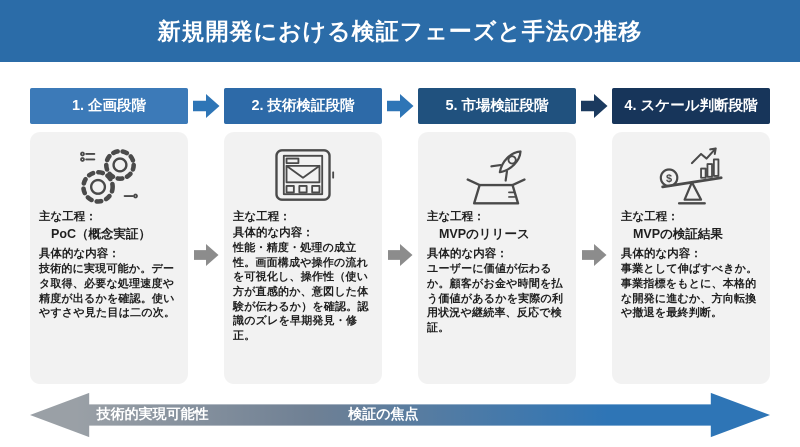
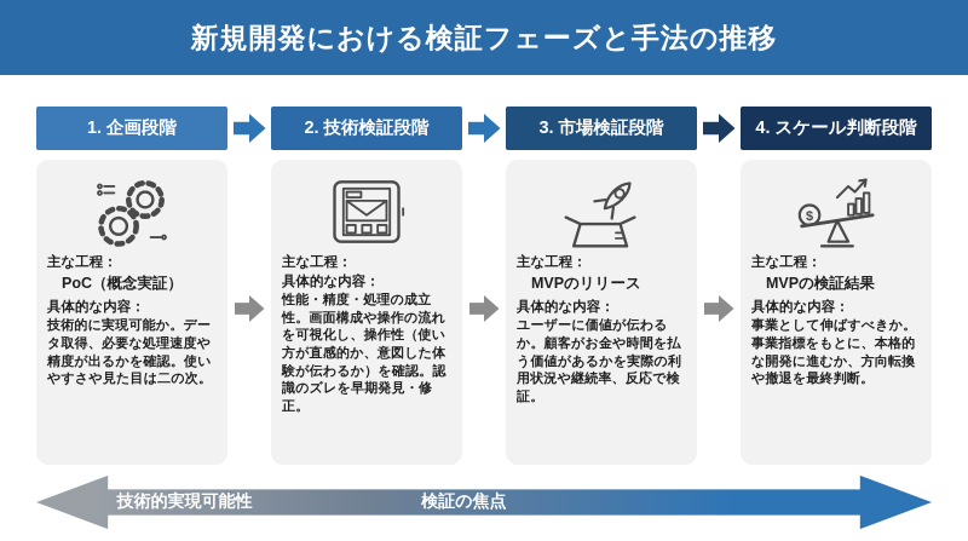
  新規開発における検証フェーズと手法の推移
  1. 企画段階
  2. 技術検証段階
- 5. 市場検証段階
+ 3. 市場検証段階
  4. スケール判断段階
  主な工程：
  PoC（概念実証）
  具体的な内容：
  技術的に実現可能か。データ取得、必要な処理速度や精度が出るかを確認。使いやすさや見た目は二の次。
  主な工程：
  具体的な内容：
  性能・精度・処理の成立性。画面構成や操作の流れを可視化し、操作性（使い方が直感的か、意図した体験が伝わるか）を確認。認識のズレを早期発見・修正。
  主な工程：
  MVPのリリース
  具体的な内容：
  ユーザーに価値が伝わるか。顧客がお金や時間を払う価値があるかを実際の利用状況や継続率、反応で検証。
  $
  主な工程：
  MVPの検証結果
  具体的な内容：
  事業として伸ばすべきか。事業指標をもとに、本格的な開発に進むか、方向転換や撤退を最終判断。
  技術的実現可能性
  検証の焦点
